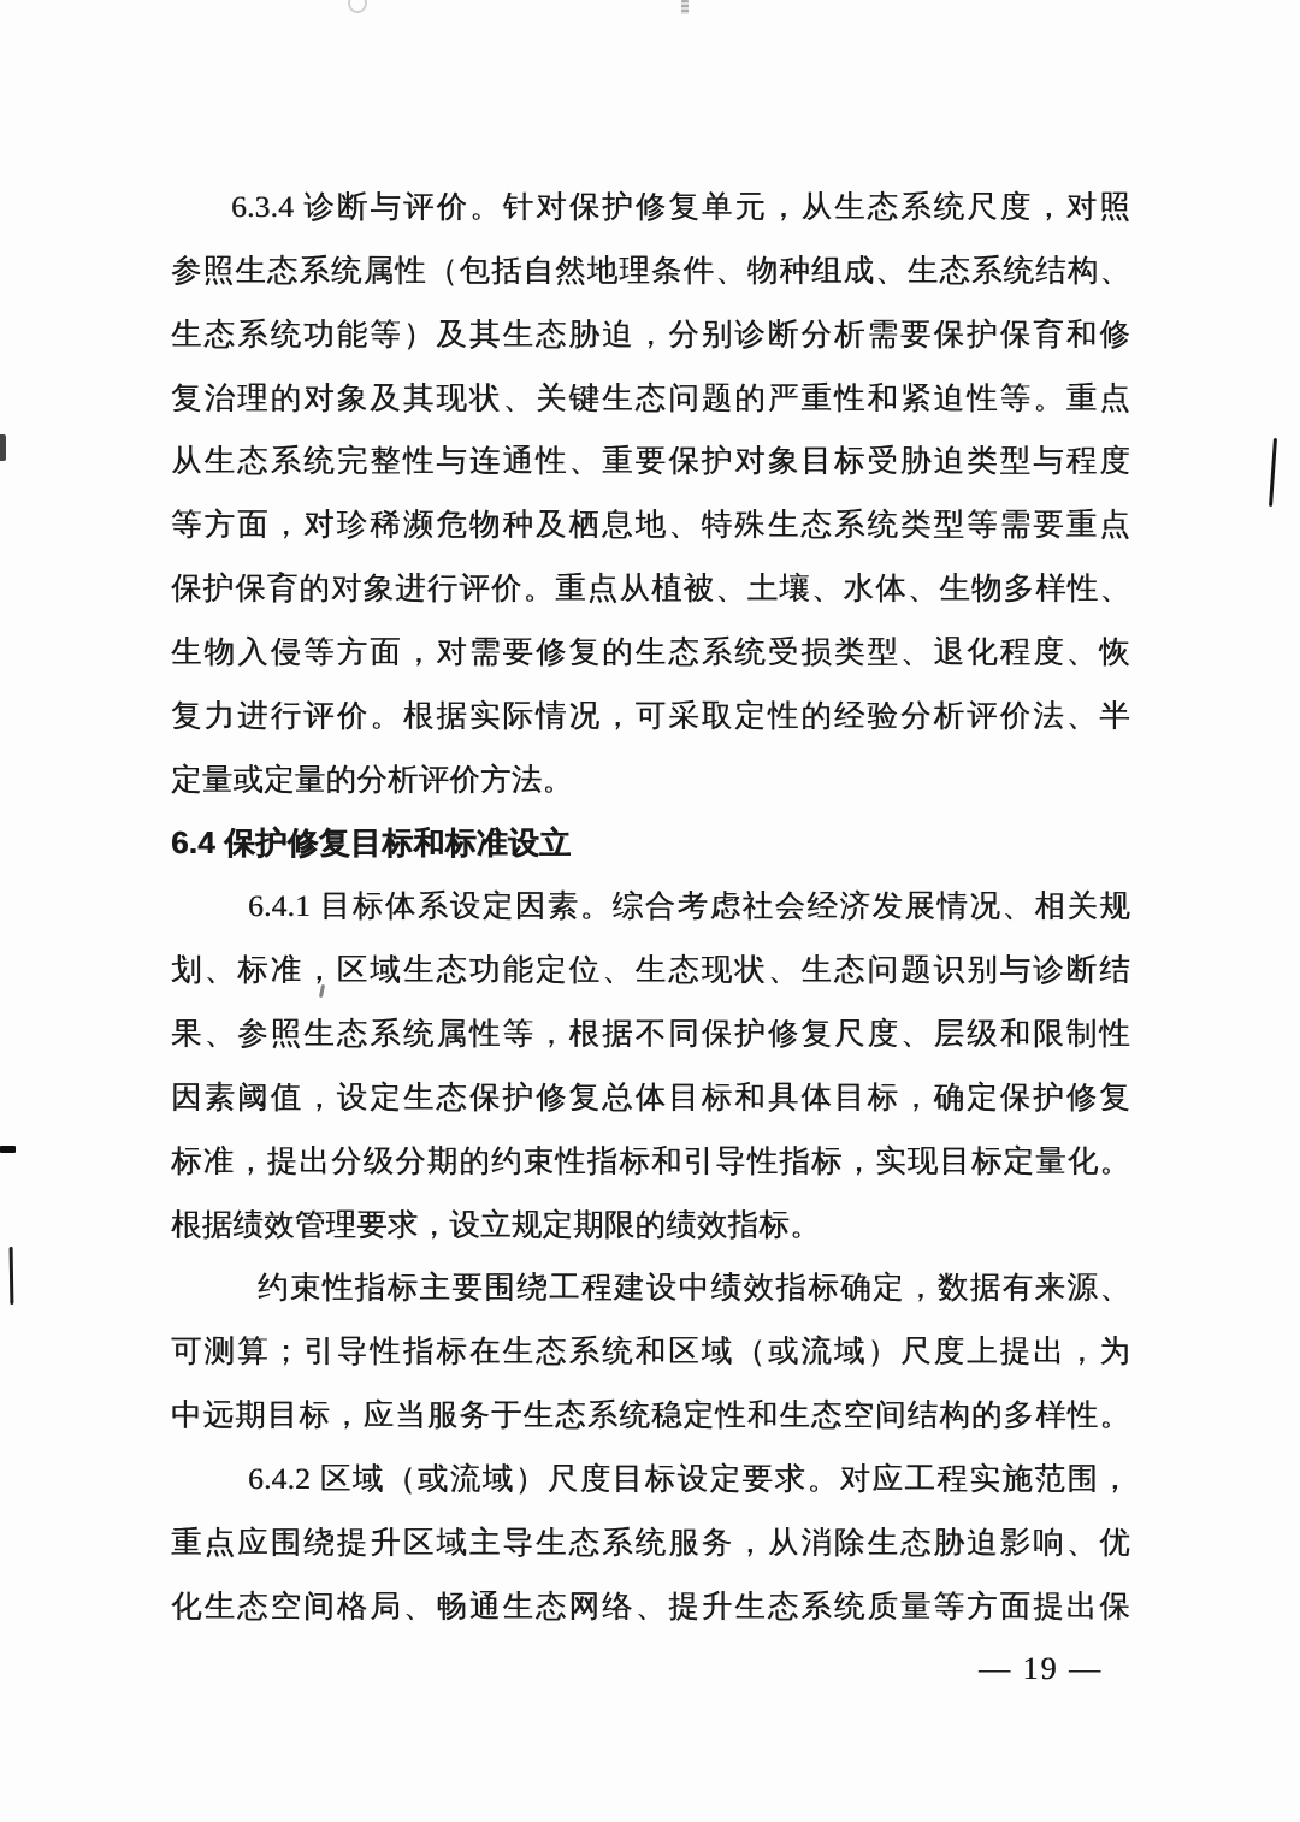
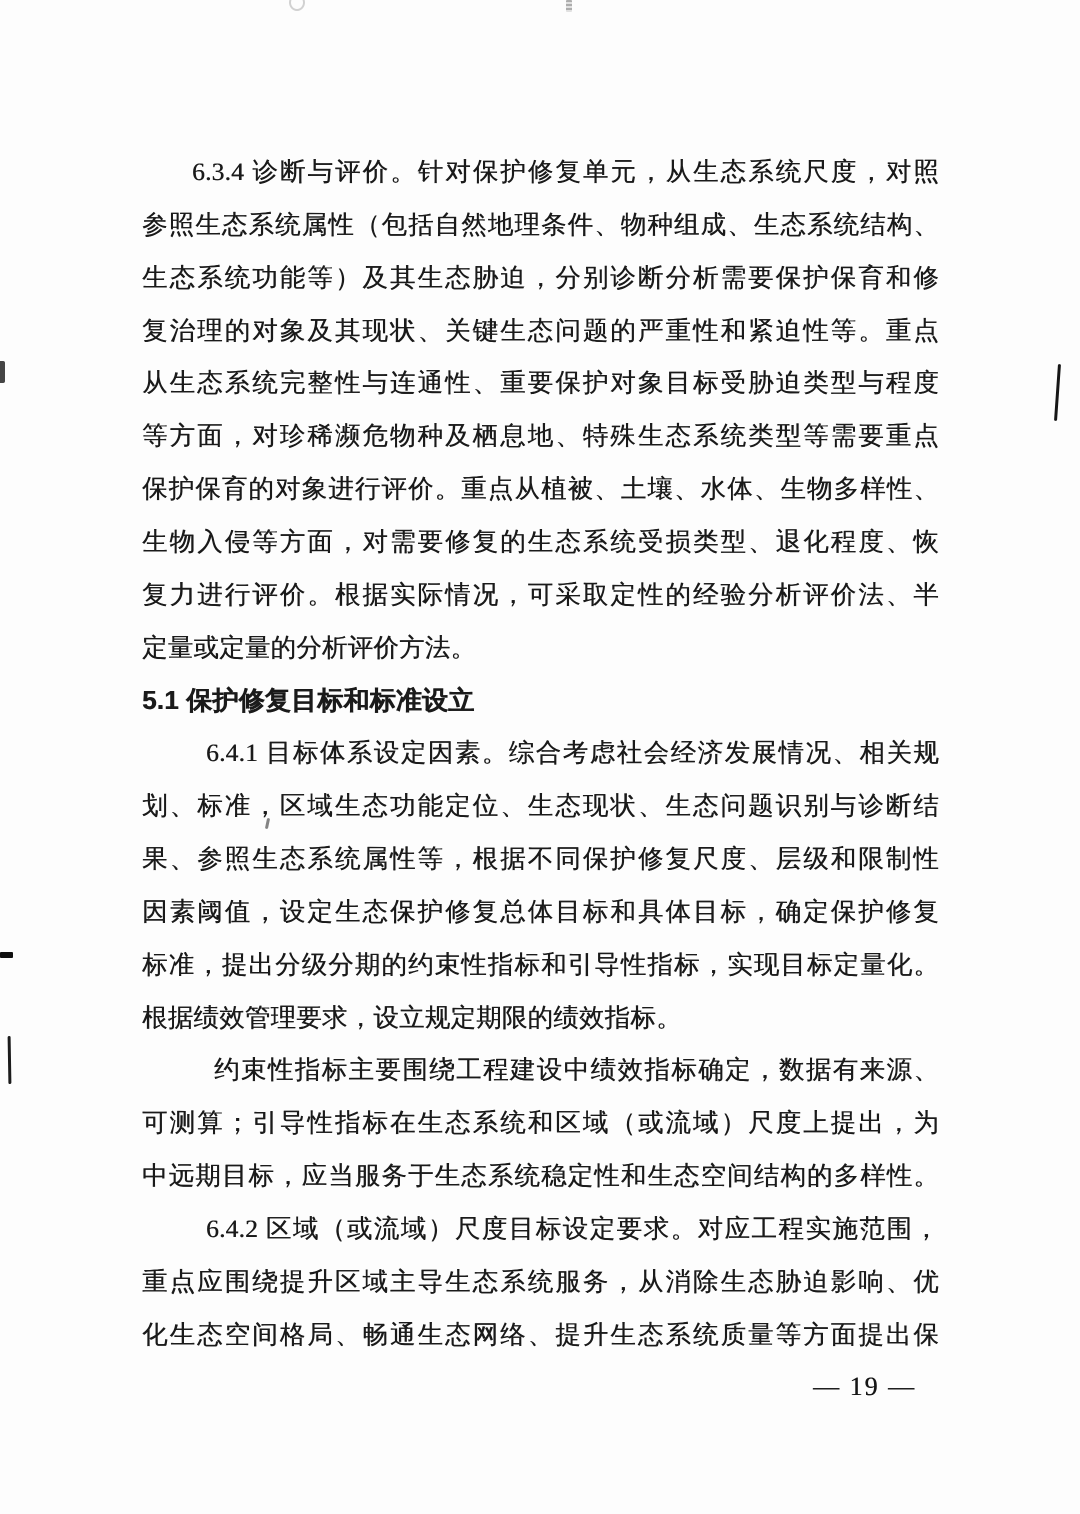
  6.3.4 诊断与评价。针对保护修复单元，从生态系统尺度，对照
  参照生态系统属性（包括自然地理条件、物种组成、生态系统结构、
  生态系统功能等）及其生态胁迫，分别诊断分析需要保护保育和修
  复治理的对象及其现状、关键生态问题的严重性和紧迫性等。重点
  从生态系统完整性与连通性、重要保护对象目标受胁迫类型与程度
  等方面，对珍稀濒危物种及栖息地、特殊生态系统类型等需要重点
  保护保育的对象进行评价。重点从植被、土壤、水体、生物多样性、
  生物入侵等方面，对需要修复的生态系统受损类型、退化程度、恢
  复力进行评价。根据实际情况，可采取定性的经验分析评价法、半
  定量或定量的分析评价方法。
- 6.4 保护修复目标和标准设立
+ 5.1 保护修复目标和标准设立
  6.4.1 目标体系设定因素。综合考虑社会经济发展情况、相关规
  划、标准，区域生态功能定位、生态现状、生态问题识别与诊断结
  果、参照生态系统属性等，根据不同保护修复尺度、层级和限制性
  因素阈值，设定生态保护修复总体目标和具体目标，确定保护修复
  标准，提出分级分期的约束性指标和引导性指标，实现目标定量化。
  根据绩效管理要求，设立规定期限的绩效指标。
  约束性指标主要围绕工程建设中绩效指标确定，数据有来源、
  可测算；引导性指标在生态系统和区域（或流域）尺度上提出，为
  中远期目标，应当服务于生态系统稳定性和生态空间结构的多样性。
  6.4.2 区域（或流域）尺度目标设定要求。对应工程实施范围，
  重点应围绕提升区域主导生态系统服务，从消除生态胁迫影响、优
  化生态空间格局、畅通生态网络、提升生态系统质量等方面提出保
  — 19 —
